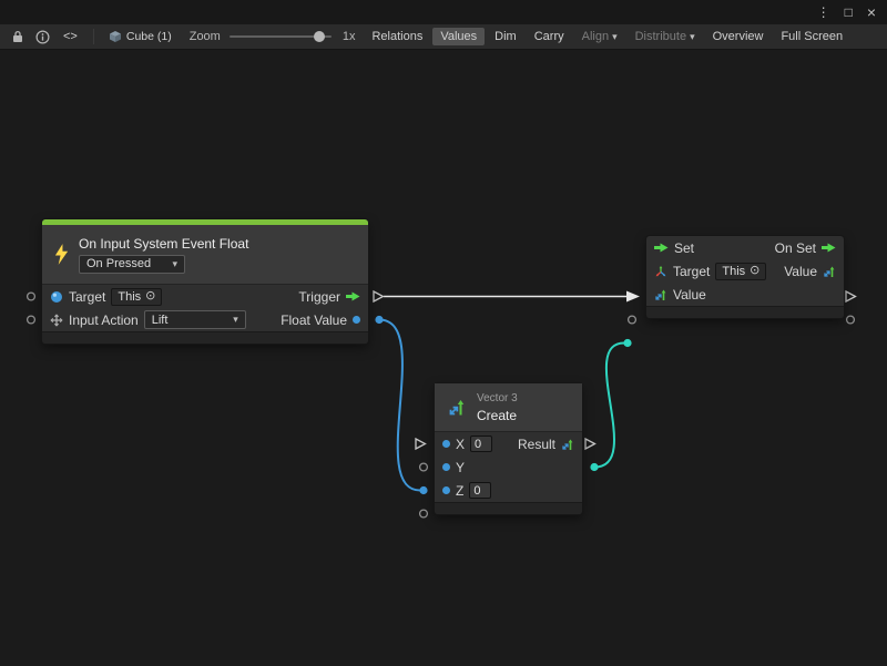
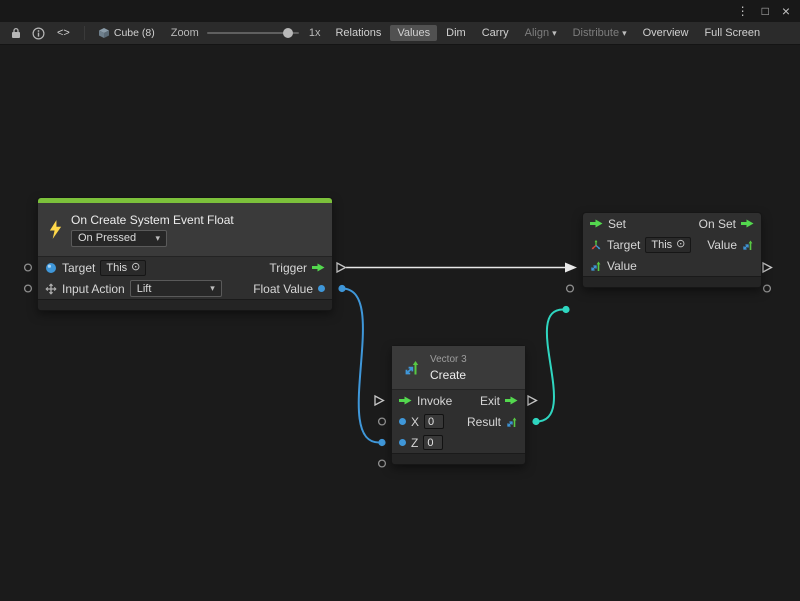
  ⋮
  □
  ×
  <>
- Cube (1)
+ Cube (8)
  Zoom
  1x
  Relations
  Values
  Dim
  Carry
  Align
  ▾
  Distribute
  ▾
  Overview
  Full Screen
- On Input System Event Float
+ On Create System Event Float
  On Pressed
  ▾
  Target
  This
  ⊙
  Trigger
  Input Action
  Lift
  ▾
  Float Value
  Vector 3
  Create
+ Invoke
+ Exit
  X
  0
  Result
- Y
  Z
  0
  Set
  On Set
  Target
  This
  ⊙
  Value
  Value
